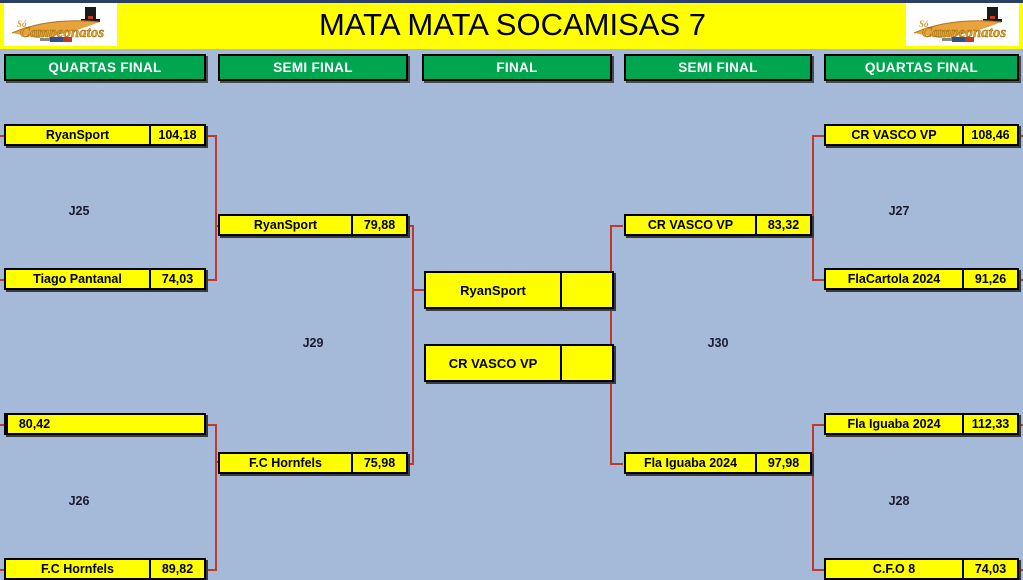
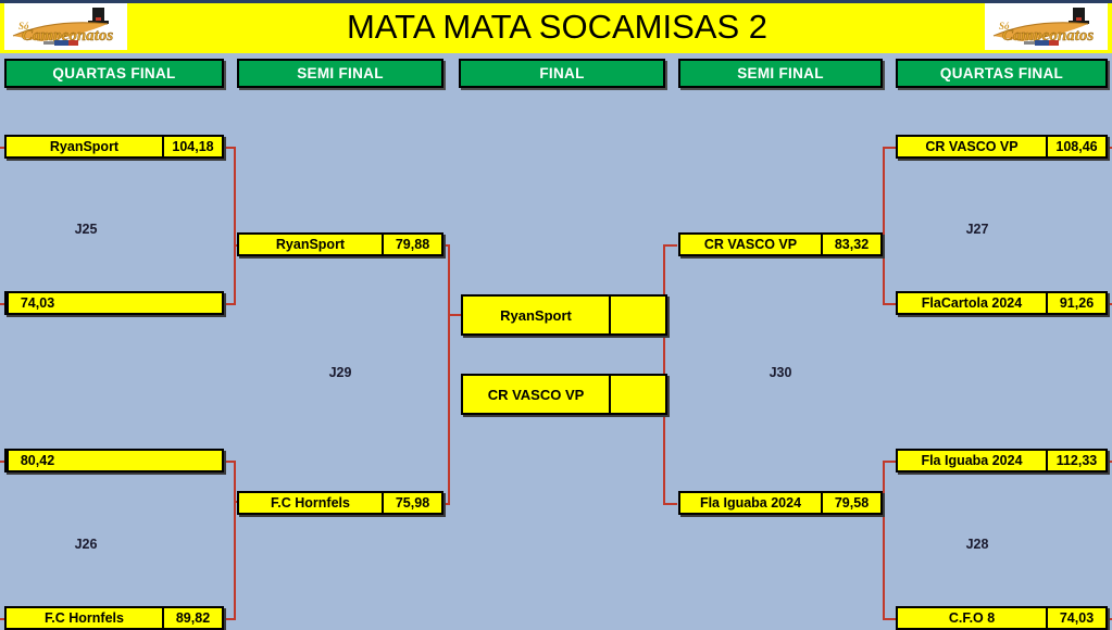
  Só
  Campeonatos
- MATA MATA SOCAMISAS 7
+ MATA MATA SOCAMISAS 2
  Só
  Campeonatos
  QUARTAS FINAL
  SEMI FINAL
  FINAL
  SEMI FINAL
  QUARTAS FINAL
  RyanSport
  104,18
- Tiago Pantanal
  74,03
  J25
  80,42
  F.C Hornfels
  89,82
  J26
  RyanSport
  79,88
  F.C Hornfels
  75,98
  J29
  RyanSport
  CR VASCO VP
  CR VASCO VP
  83,32
  Fla Iguaba 2024
- 97,98
+ 79,58
  J30
  CR VASCO VP
  108,46
  FlaCartola 2024
  91,26
  J27
  Fla Iguaba 2024
  112,33
  C.F.O 8
  74,03
  J28
